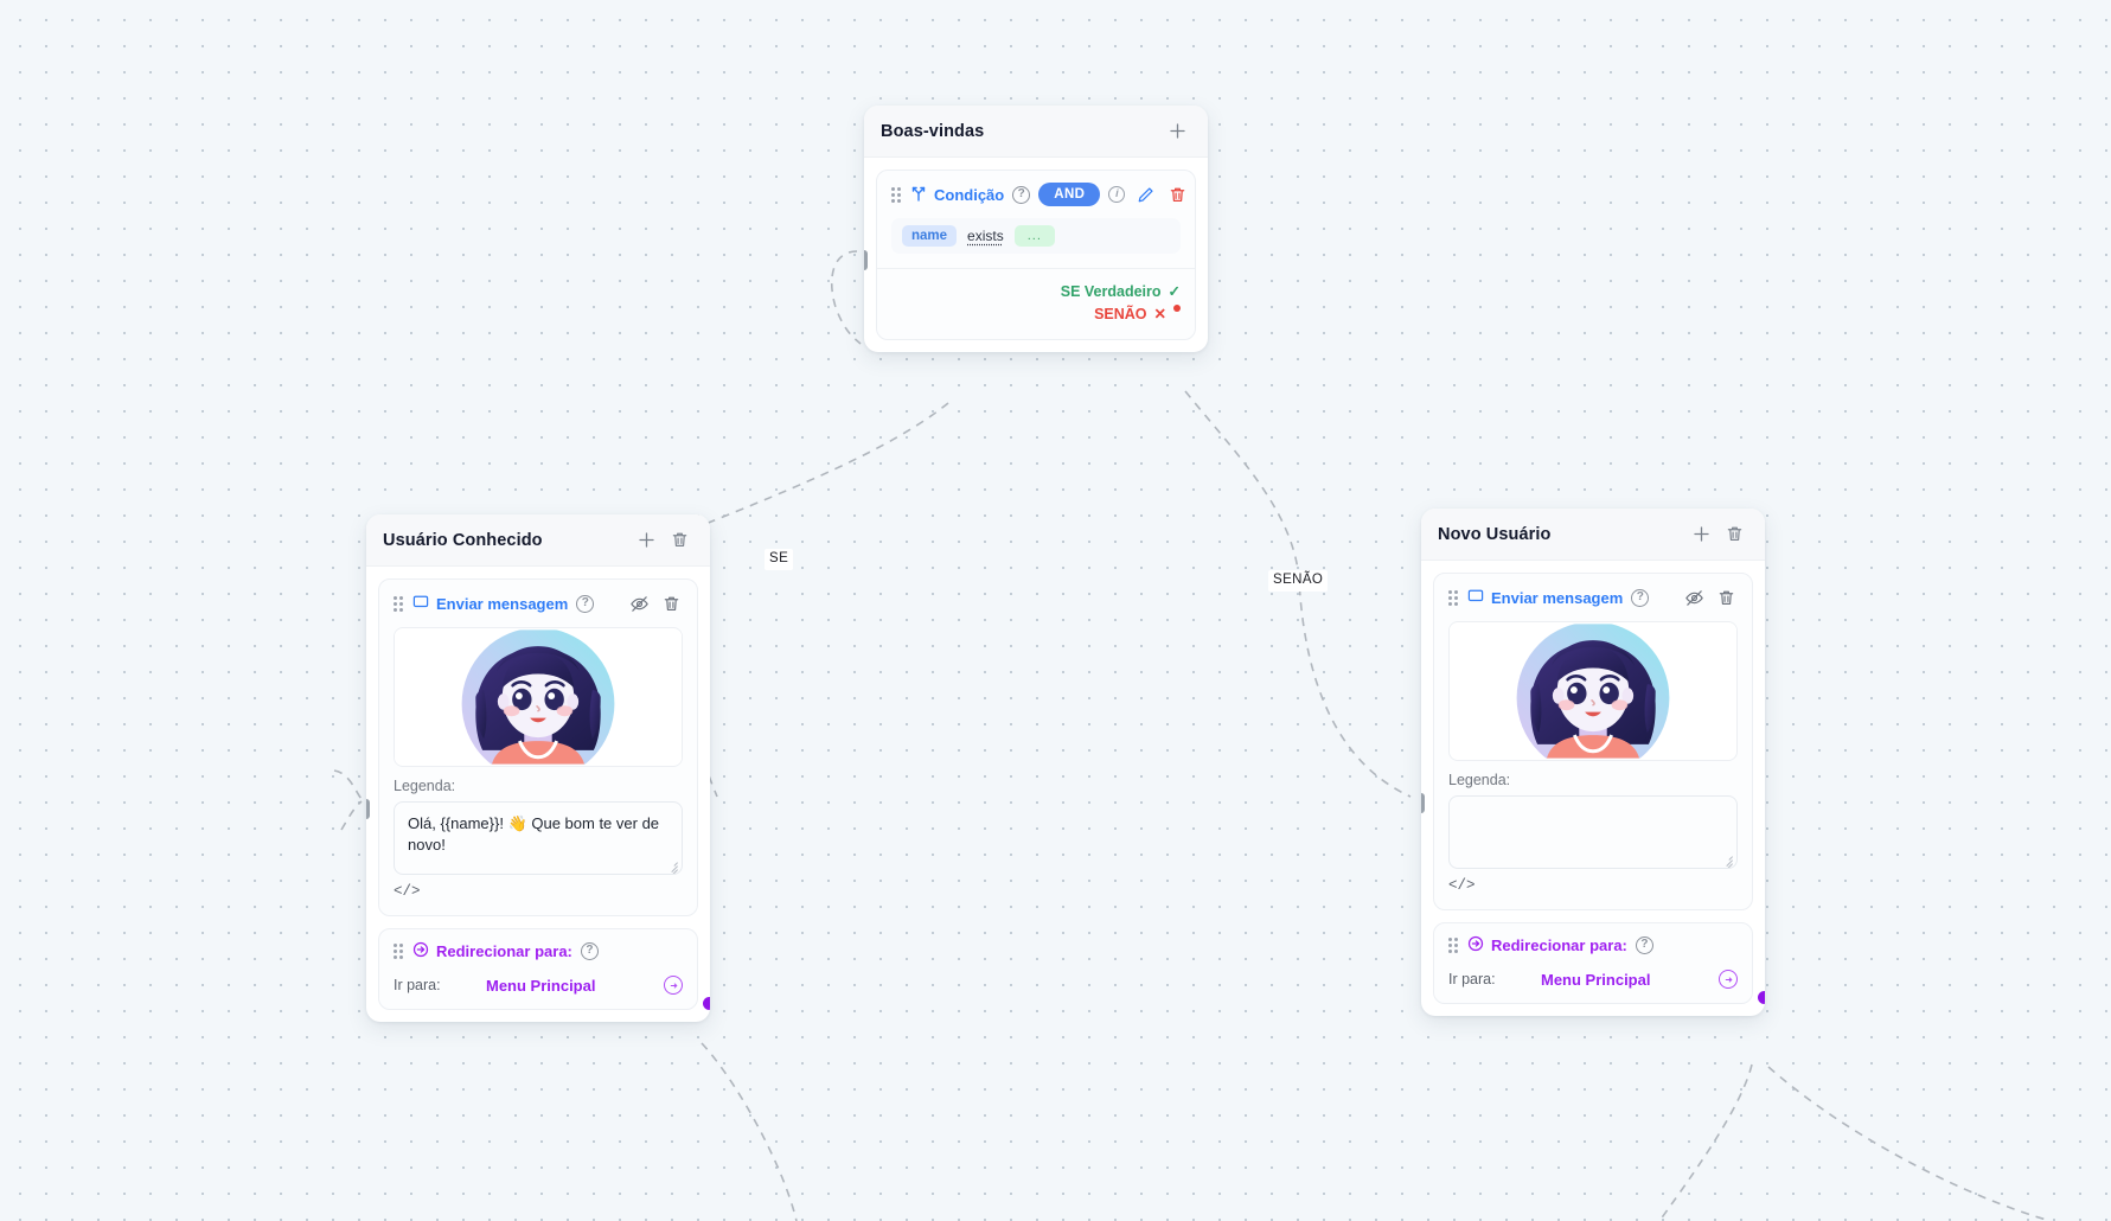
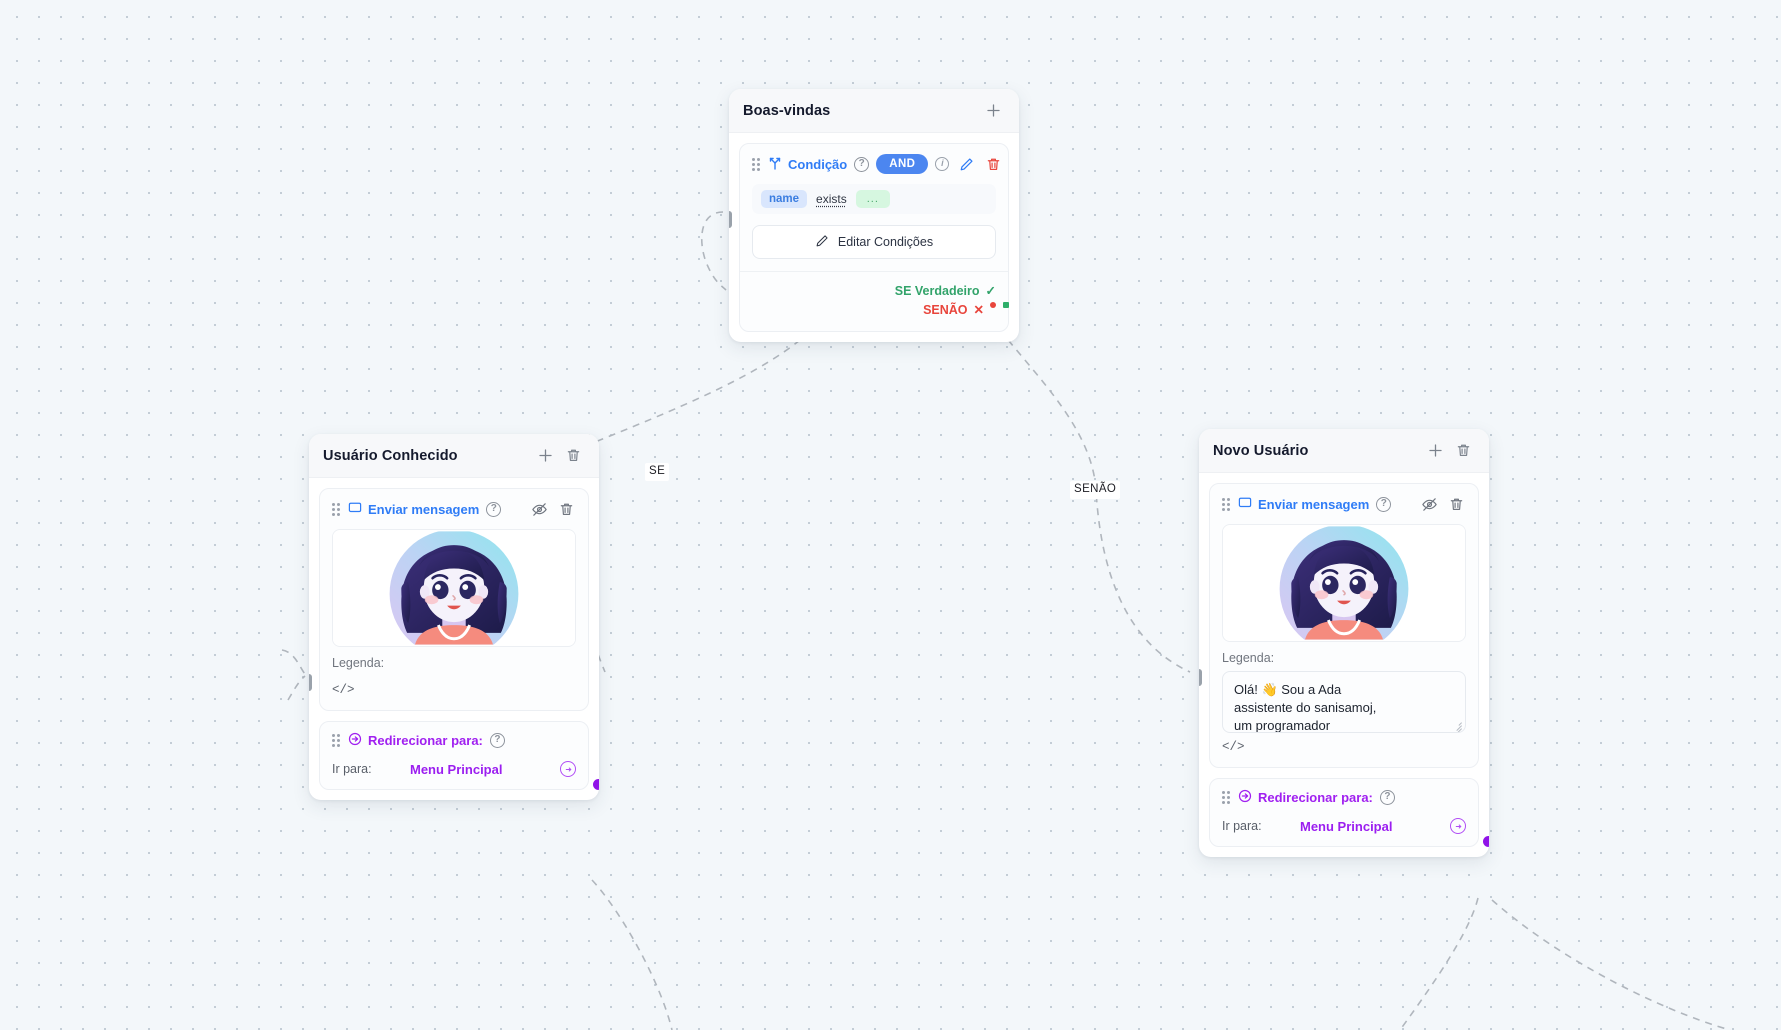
  SE
  SENÃO
  Boas-vindas
  Condição
  ?
  AND
  i
  name
  exists
  ...
+ Editar Condições
  SE Verdadeiro
  ✓
  SENÃO
  ✕
  Usuário Conhecido
  Enviar mensagem
  ?
  Legenda:
- Olá, {{name}}! 👋 Que bom te ver de novo!
  </>
  Redirecionar para:
  ?
  Ir para:
  Menu Principal
  Novo Usuário
  Enviar mensagem
  ?
  Legenda:
+ Olá! 👋 Sou a Ada assistente do sanisamoj, um programador
  </>
  Redirecionar para:
  ?
  Ir para:
  Menu Principal
